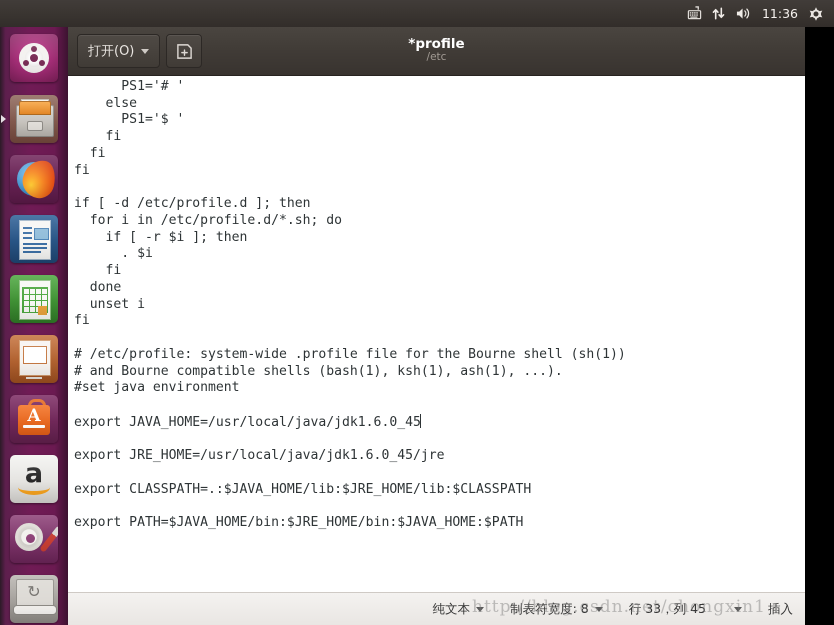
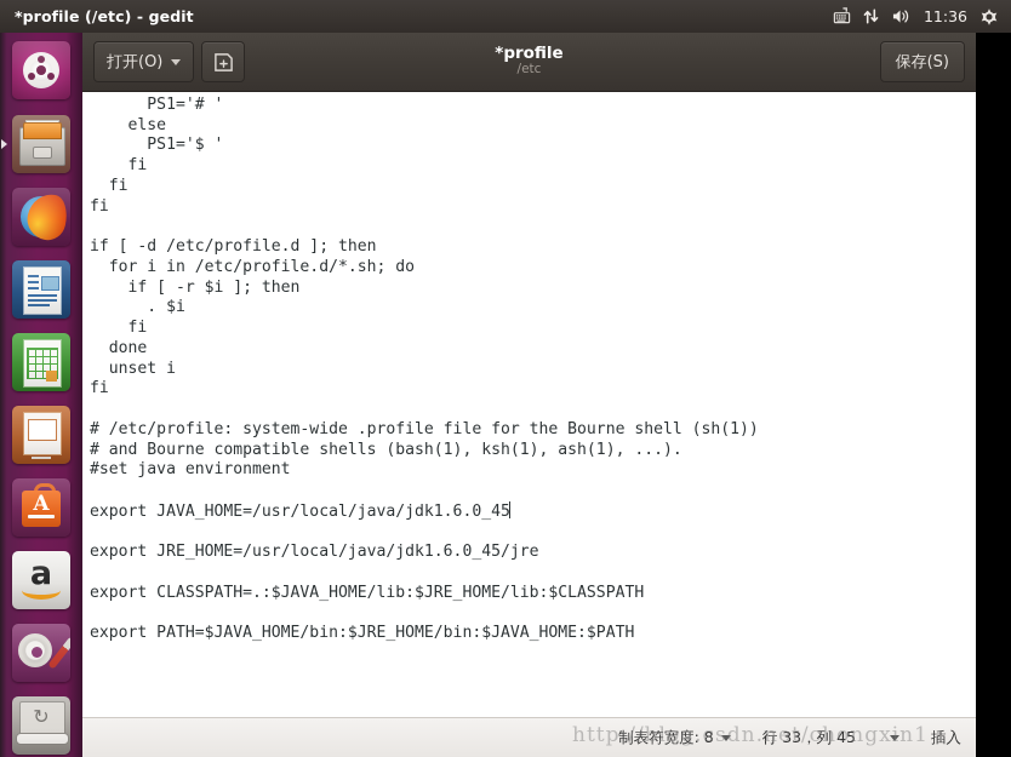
+ *profile (/etc) - gedit
  11:36
  打开(O)
  *profile
  /etc
+ 保存(S)
  PS1='# '
  else
  PS1='$ '
  fi
  fi
  fi
  if [ -d /etc/profile.d ]; then
  for i in /etc/profile.d/*.sh; do
  if [ -r $i ]; then
  . $i
  fi
  done
  unset i
  fi
  # /etc/profile: system-wide .profile file for the Bourne shell (sh(1))
  # and Bourne compatible shells (bash(1), ksh(1), ash(1), ...).
  #set java environment
  export JAVA_HOME=/usr/local/java/jdk1.6.0_45
  export JRE_HOME=/usr/local/java/jdk1.6.0_45/jre
  export CLASSPATH=.:$JAVA_HOME/lib:$JRE_HOME/lib:$CLASSPATH
  export PATH=$JAVA_HOME/bin:$JRE_HOME/bin:$JAVA_HOME:$PATH
- 纯文本
  制表符宽度: 8
  行 33，列 45
  插入
  http://blog.csdn.net/chongxin1
